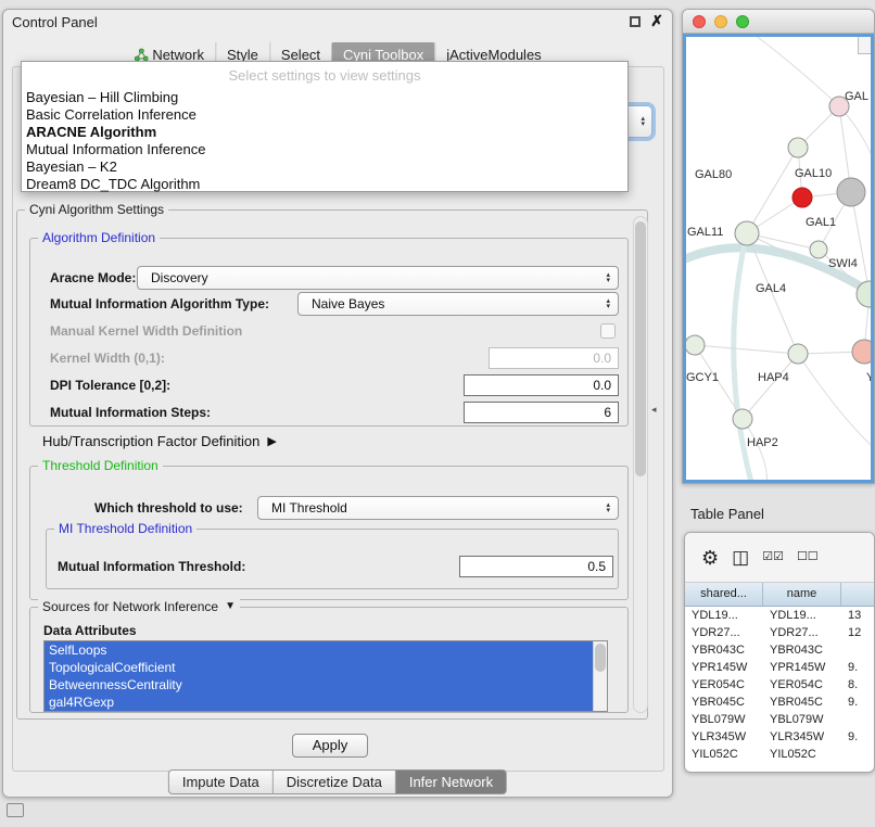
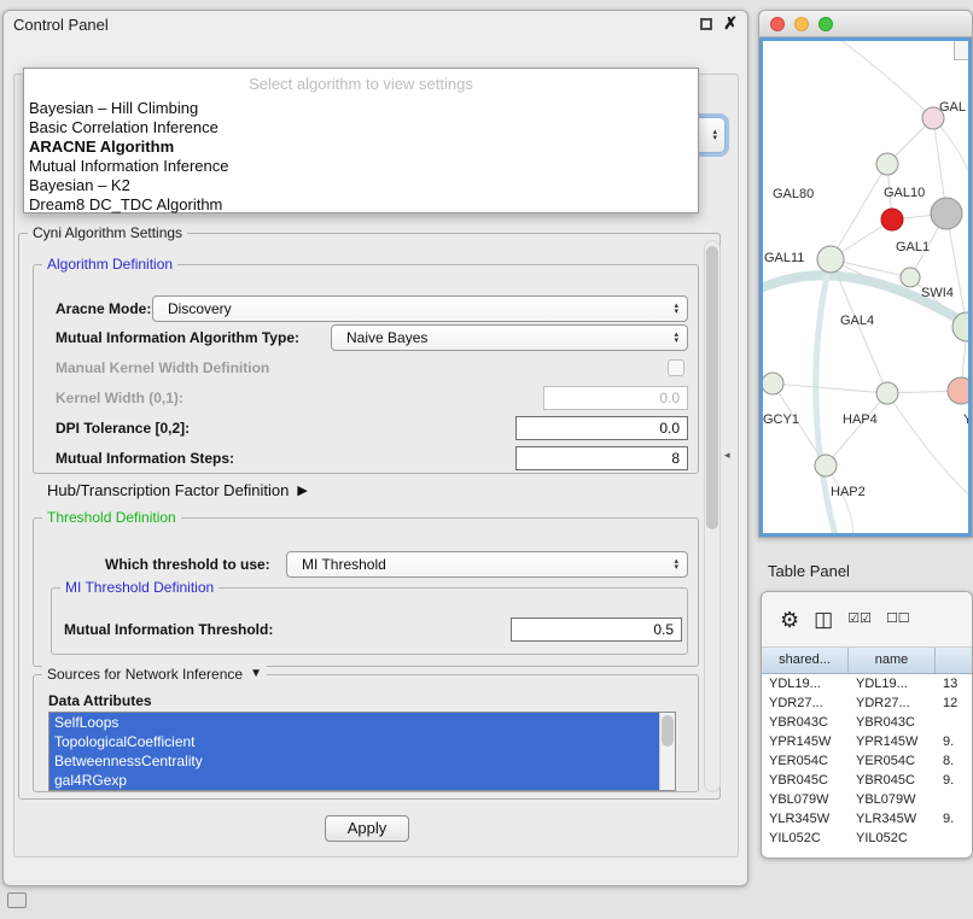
  Control Panel
  ✗
- Network
- Style
- Select
- Cyni Toolbox
- jActiveModules
- Select settings to view settings
+ Select algorithm to view settings
  Bayesian – Hill Climbing
  Basic Correlation Inference
  ARACNE Algorithm
  Mutual Information Inference
  Bayesian – K2
  Dream8 DC_TDC Algorithm
  Cyni Algorithm Settings
  Algorithm Definition
  Aracne Mode:
  Discovery
  Mutual Information Algorithm Type:
  Naive Bayes
  Manual Kernel Width Definition
  Kernel Width (0,1):
  0.0
  DPI Tolerance [0,2]:
  0.0
  Mutual Information Steps:
- 6
+ 8
  Hub/Transcription Factor Definition
  ▶
  Threshold Definition
  Which threshold to use:
  MI Threshold
  MI Threshold Definition
  Mutual Information Threshold:
  0.5
  Sources for Network Inference
  ▼
  Data Attributes
  SelfLoops
  TopologicalCoefficient
  BetweennessCentrality
  gal4RGexp
  ◂
  Apply
- Impute Data
- Discretize Data
- Infer Network
  GAL
  GAL80
  GAL10
  GAL11
  GAL1
  SWI4
  GAL4
  GCY1
  HAP4
  Y
  HAP2
  Table Panel
  ⚙
  ◫
  ☑☑
  ☐☐
  shared...
  name
  YDL19...
  YDL19...
  13
  YDR27...
  YDR27...
  12
  YBR043C
  YBR043C
  YPR145W
  YPR145W
  9.
  YER054C
  YER054C
  8.
  YBR045C
  YBR045C
  9.
  YBL079W
  YBL079W
  YLR345W
  YLR345W
  9.
  YIL052C
  YIL052C
